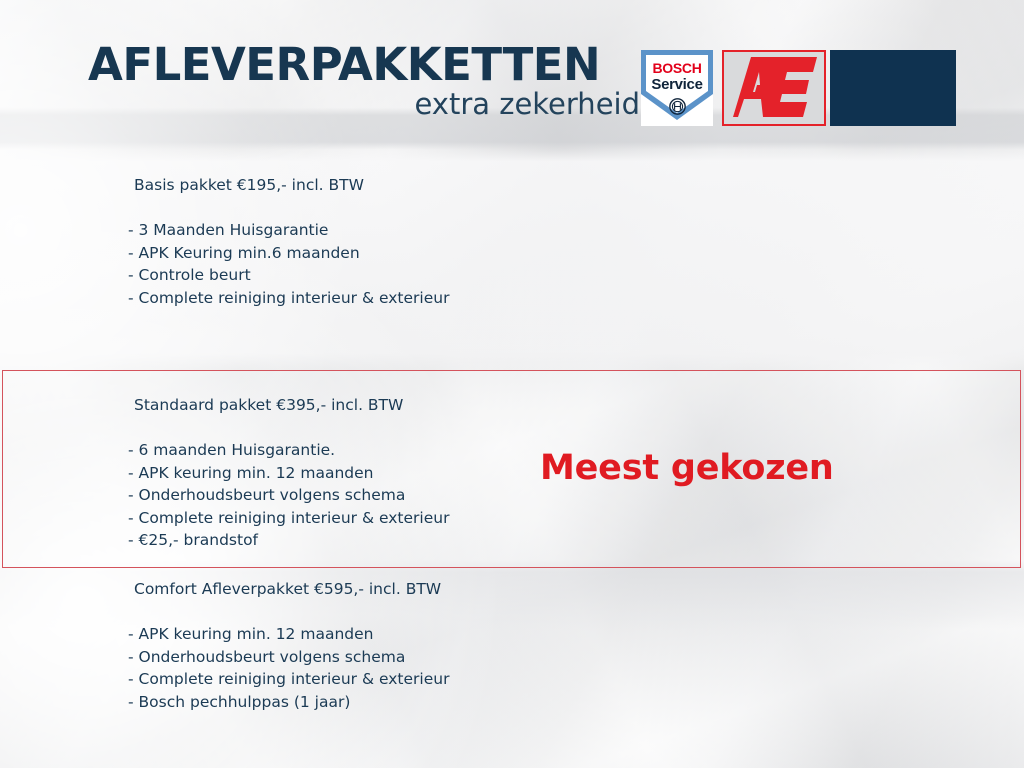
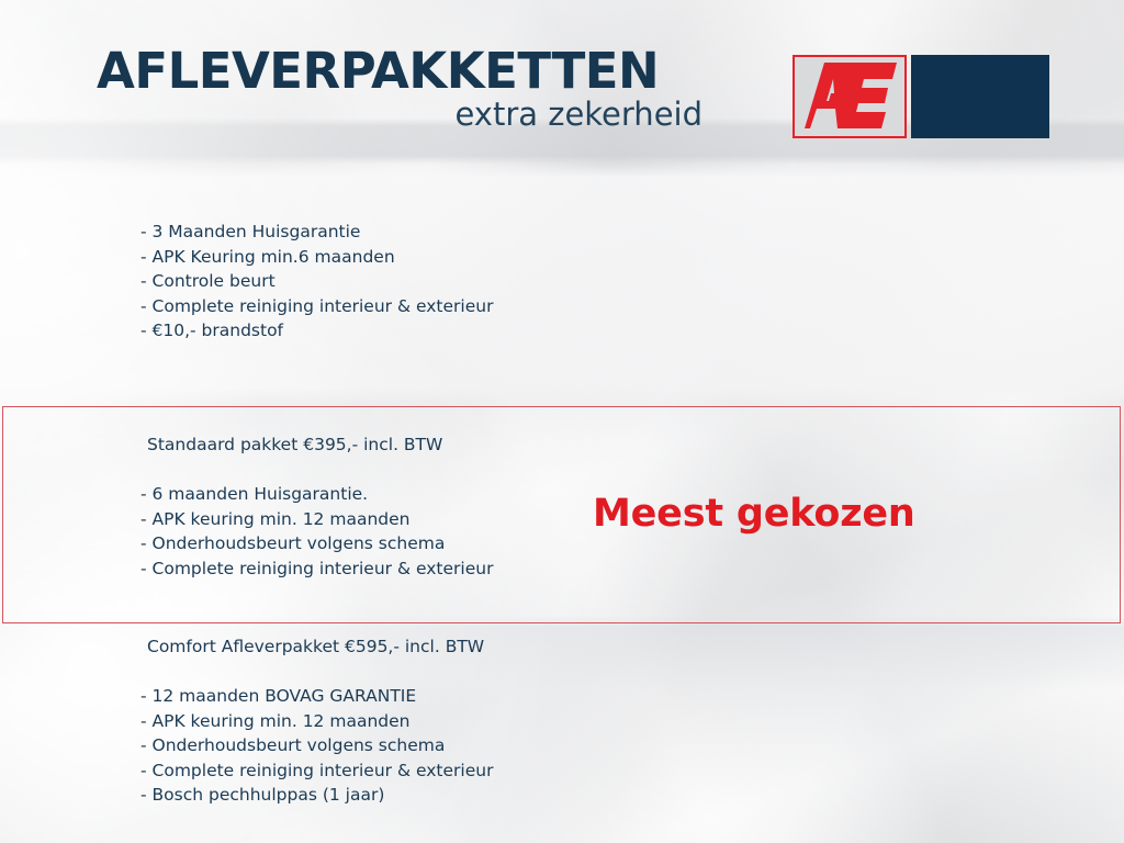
  AFLEVERPAKKETTEN
  extra zekerheid
- BOSCH
- Service
- Basis pakket €195,- incl. BTW
  - 3 Maanden Huisgarantie
  - APK Keuring min.6 maanden
  - Controle beurt
  - Complete reiniging interieur & exterieur
+ - €10,- brandstof
  Standaard pakket €395,- incl. BTW
  - 6 maanden Huisgarantie.
  - APK keuring min. 12 maanden
  - Onderhoudsbeurt volgens schema
  - Complete reiniging interieur & exterieur
- - €25,- brandstof
  Meest gekozen
  Comfort Afleverpakket €595,- incl. BTW
+ - 12 maanden BOVAG GARANTIE
  - APK keuring min. 12 maanden
  - Onderhoudsbeurt volgens schema
  - Complete reiniging interieur & exterieur
  - Bosch pechhulppas (1 jaar)
